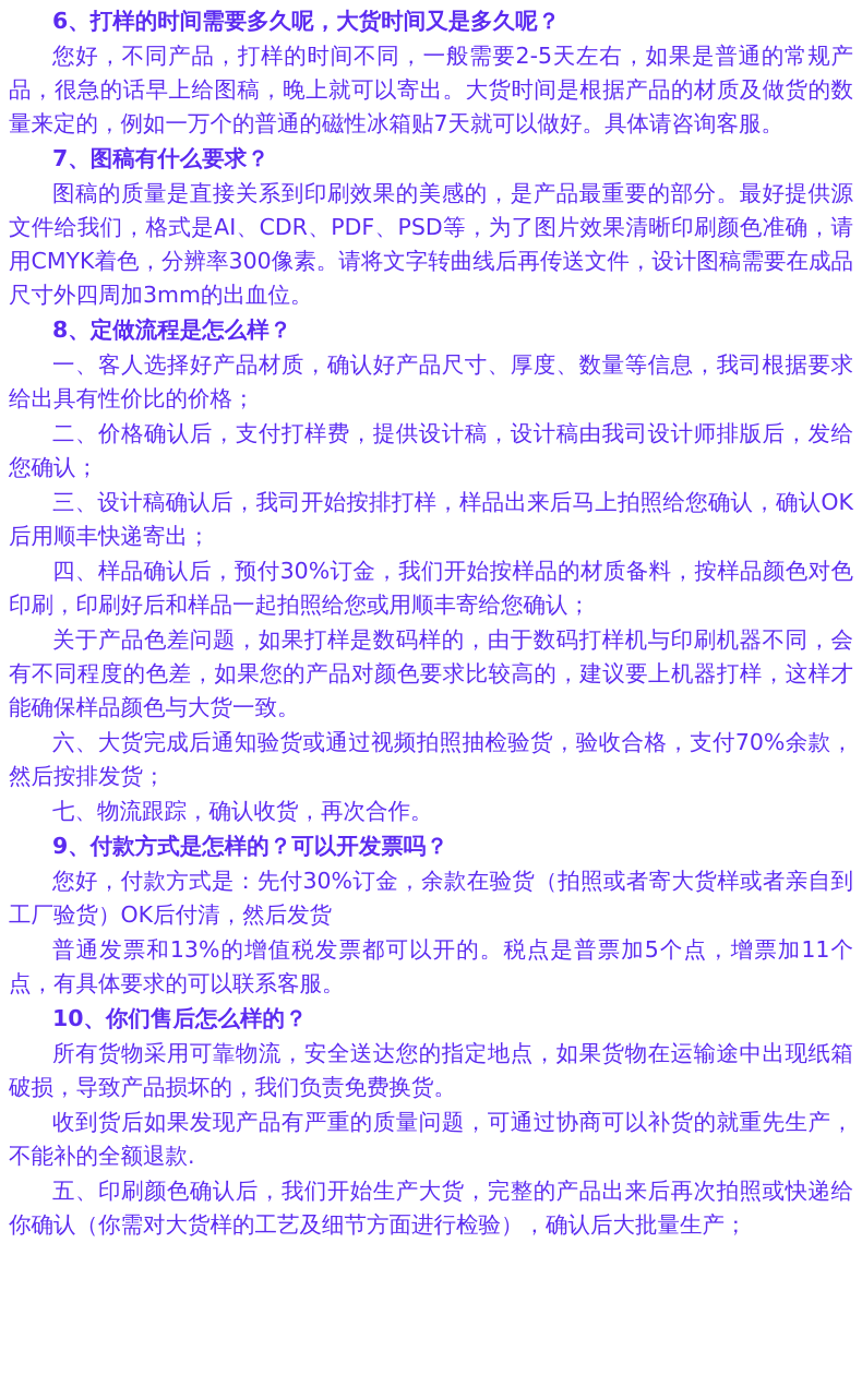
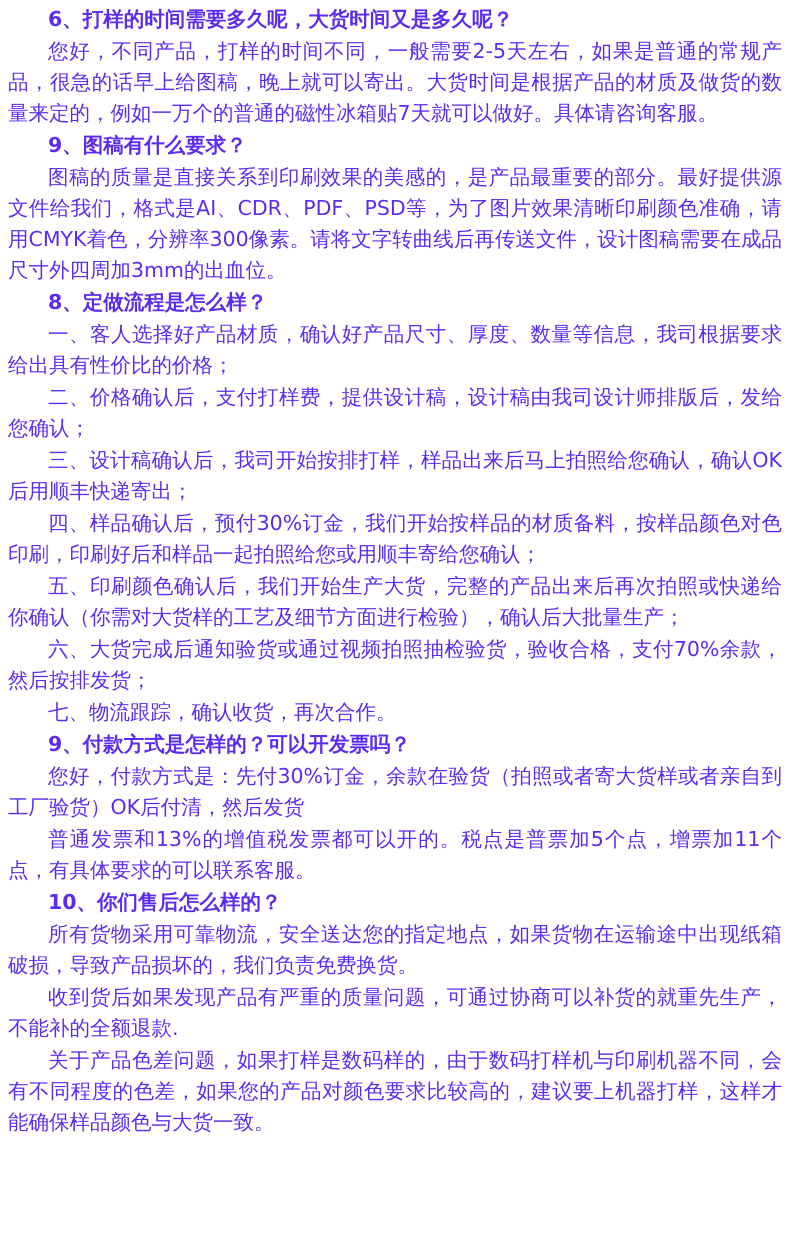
  6、打样的时间需要多久呢，大货时间又是多久呢？
  您好，不同产品，打样的时间不同，一般需要2-5天左右，如果是普通的常规产品，很急的话早上给图稿，晚上就可以寄出。大货时间是根据产品的材质及做货的数量来定的，例如一万个的普通的磁性冰箱贴7天就可以做好。具体请咨询客服。
- 7、图稿有什么要求？
+ 9、图稿有什么要求？
  图稿的质量是直接关系到印刷效果的美感的，是产品最重要的部分。最好提供源文件给我们，格式是AI、CDR、PDF、PSD等，为了图片效果清晰印刷颜色准确，请用CMYK着色，分辨率300像素。请将文字转曲线后再传送文件，设计图稿需要在成品尺寸外四周加3mm的出血位。
  8、定做流程是怎么样？
  一、客人选择好产品材质，确认好产品尺寸、厚度、数量等信息，我司根据要求给出具有性价比的价格；
  二、价格确认后，支付打样费，提供设计稿，设计稿由我司设计师排版后，发给您确认；
  三、设计稿确认后，我司开始按排打样，样品出来后马上拍照给您确认，确认OK后用顺丰快递寄出；
  四、样品确认后，预付30%订金，我们开始按样品的材质备料，按样品颜色对色印刷，印刷好后和样品一起拍照给您或用顺丰寄给您确认；
- 关于产品色差问题，如果打样是数码样的，由于数码打样机与印刷机器不同，会有不同程度的色差，如果您的产品对颜色要求比较高的，建议要上机器打样，这样才能确保样品颜色与大货一致。
+ 五、印刷颜色确认后，我们开始生产大货，完整的产品出来后再次拍照或快递给你确认（你需对大货样的工艺及细节方面进行检验），确认后大批量生产；
  六、大货完成后通知验货或通过视频拍照抽检验货，验收合格，支付70%余款，然后按排发货；
  七、物流跟踪，确认收货，再次合作。
  9、付款方式是怎样的？可以开发票吗？
  您好，付款方式是：先付30%订金，余款在验货（拍照或者寄大货样或者亲自到工厂验货）OK后付清，然后发货
  普通发票和13%的增值税发票都可以开的。税点是普票加5个点，增票加11个点，有具体要求的可以联系客服。
  10、你们售后怎么样的？
  所有货物采用可靠物流，安全送达您的指定地点，如果货物在运输途中出现纸箱破损，导致产品损坏的，我们负责免费换货。
  收到货后如果发现产品有严重的质量问题，可通过协商可以补货的就重先生产，不能补的全额退款.
- 五、印刷颜色确认后，我们开始生产大货，完整的产品出来后再次拍照或快递给你确认（你需对大货样的工艺及细节方面进行检验），确认后大批量生产；
+ 关于产品色差问题，如果打样是数码样的，由于数码打样机与印刷机器不同，会有不同程度的色差，如果您的产品对颜色要求比较高的，建议要上机器打样，这样才能确保样品颜色与大货一致。
